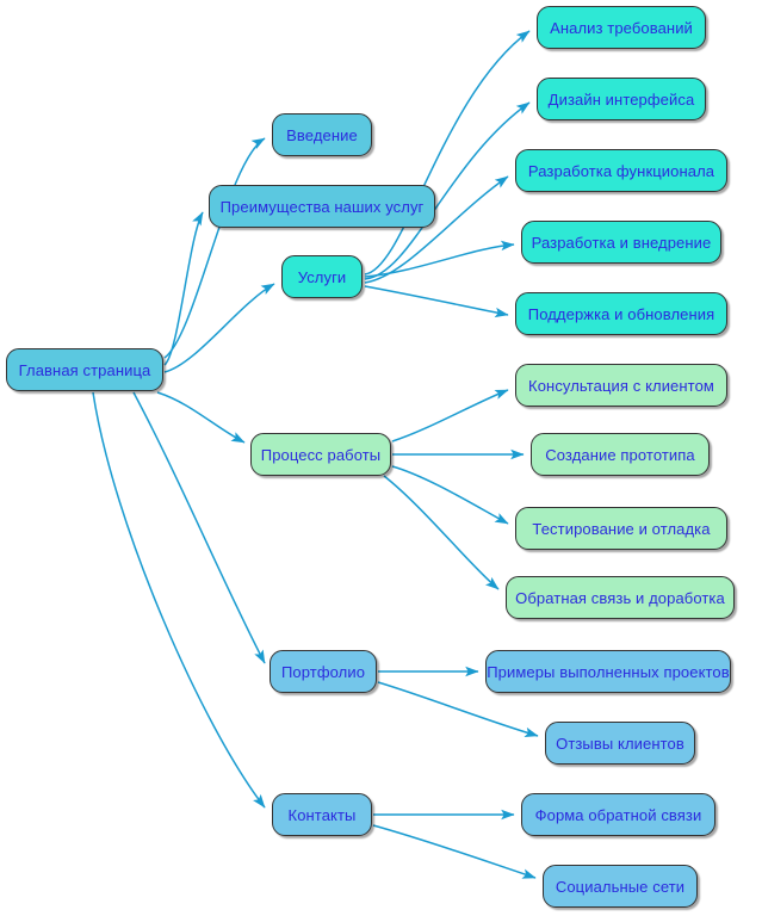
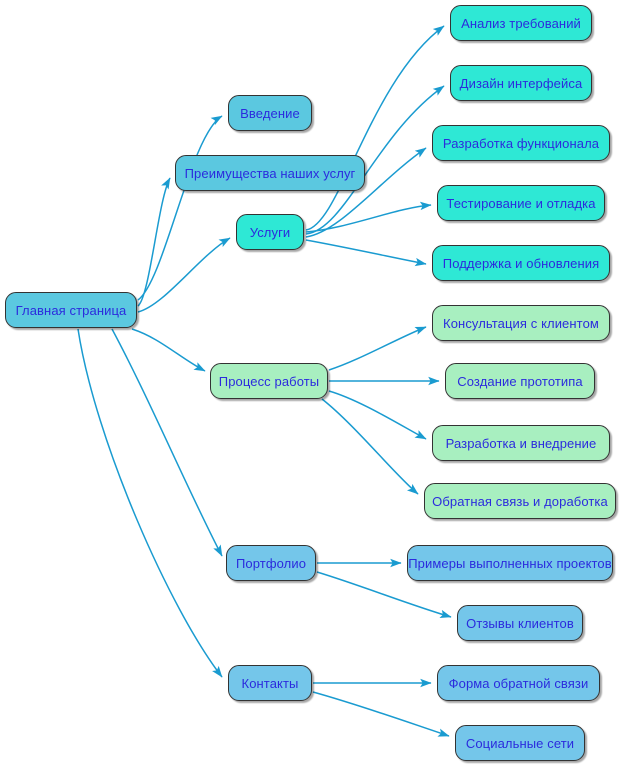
  Главная страница
  Введение
  Преимущества наших услуг
  Услуги
  Анализ требований
  Дизайн интерфейса
  Разработка функционала
- Разработка и внедрение
+ Тестирование и отладка
  Поддержка и обновления
  Процесс работы
  Консультация с клиентом
  Создание прототипа
- Тестирование и отладка
+ Разработка и внедрение
  Обратная связь и доработка
  Портфолио
  Примеры выполненных проектов
  Отзывы клиентов
  Контакты
  Форма обратной связи
  Социальные сети
